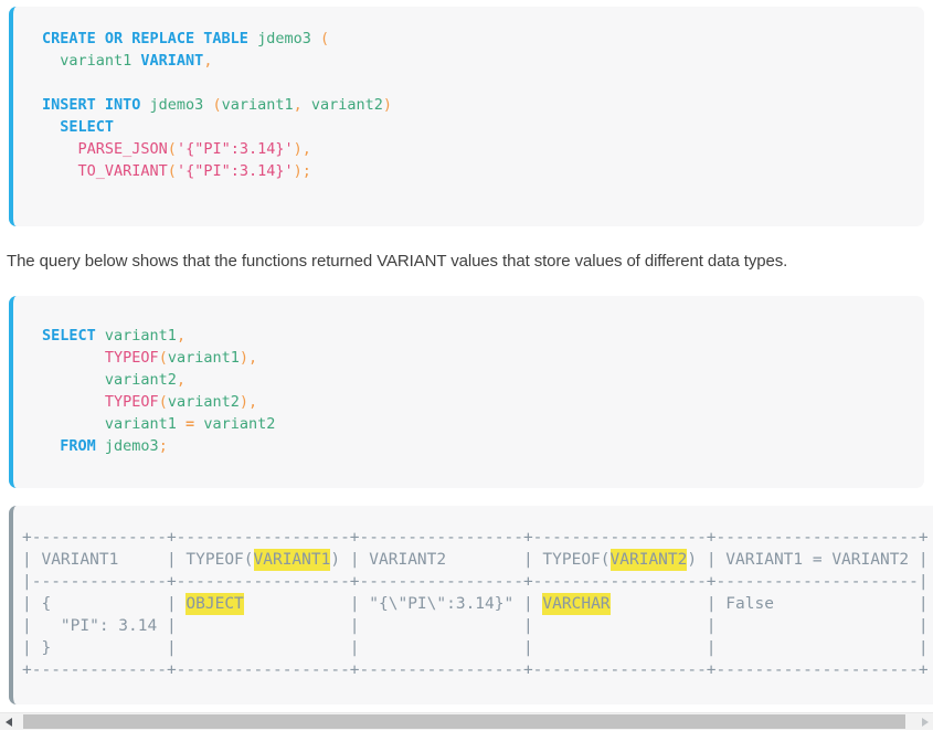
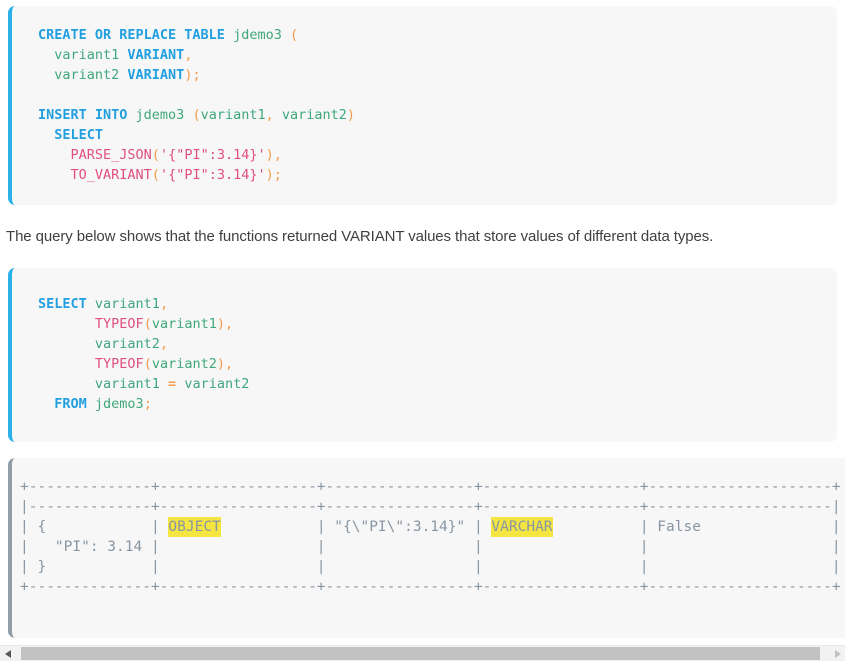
  CREATE OR REPLACE TABLE jdemo3 (
  variant1 VARIANT,
+ variant2 VARIANT);
  INSERT INTO jdemo3 (variant1, variant2)
  SELECT
  PARSE_JSON('{"PI":3.14}'),
  TO_VARIANT('{"PI":3.14}');
  The query below shows that the functions returned VARIANT values that store values of different data types.
  SELECT variant1,
  TYPEOF(variant1),
  variant2,
  TYPEOF(variant2),
  variant1 = variant2
  FROM jdemo3;
  +--------------+------------------+-----------------+------------------+---------------------+
- | VARIANT1 | TYPEOF(VARIANT1) | VARIANT2 | TYPEOF(VARIANT2) | VARIANT1 = VARIANT2 |
  |--------------+------------------+-----------------+------------------+---------------------|
  | { | OBJECT | "{\"PI\":3.14}" | VARCHAR | False |
  | "PI": 3.14 | | | | |
  | } | | | | |
  +--------------+------------------+-----------------+------------------+---------------------+
